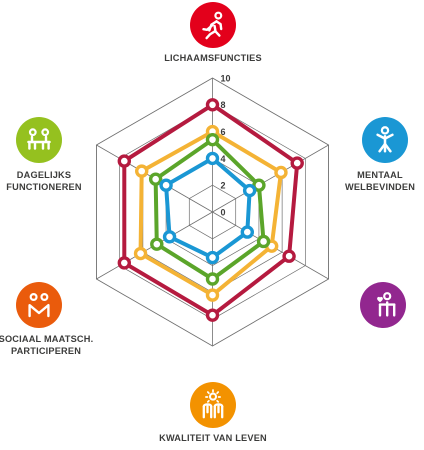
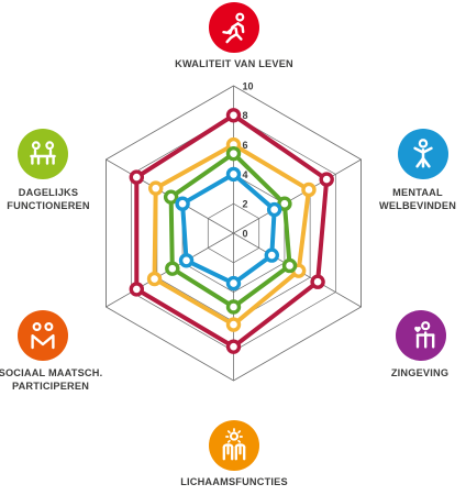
  10
  8
  6
  4
  2
  0
- LICHAAMSFUNCTIES
+ KWALITEIT VAN LEVEN
  MENTAAL
  WELBEVINDEN
+ ZINGEVING
- KWALITEIT VAN LEVEN
+ LICHAAMSFUNCTIES
  SOCIAAL MAATSCH.
  PARTICIPEREN
  DAGELIJKS
  FUNCTIONEREN
